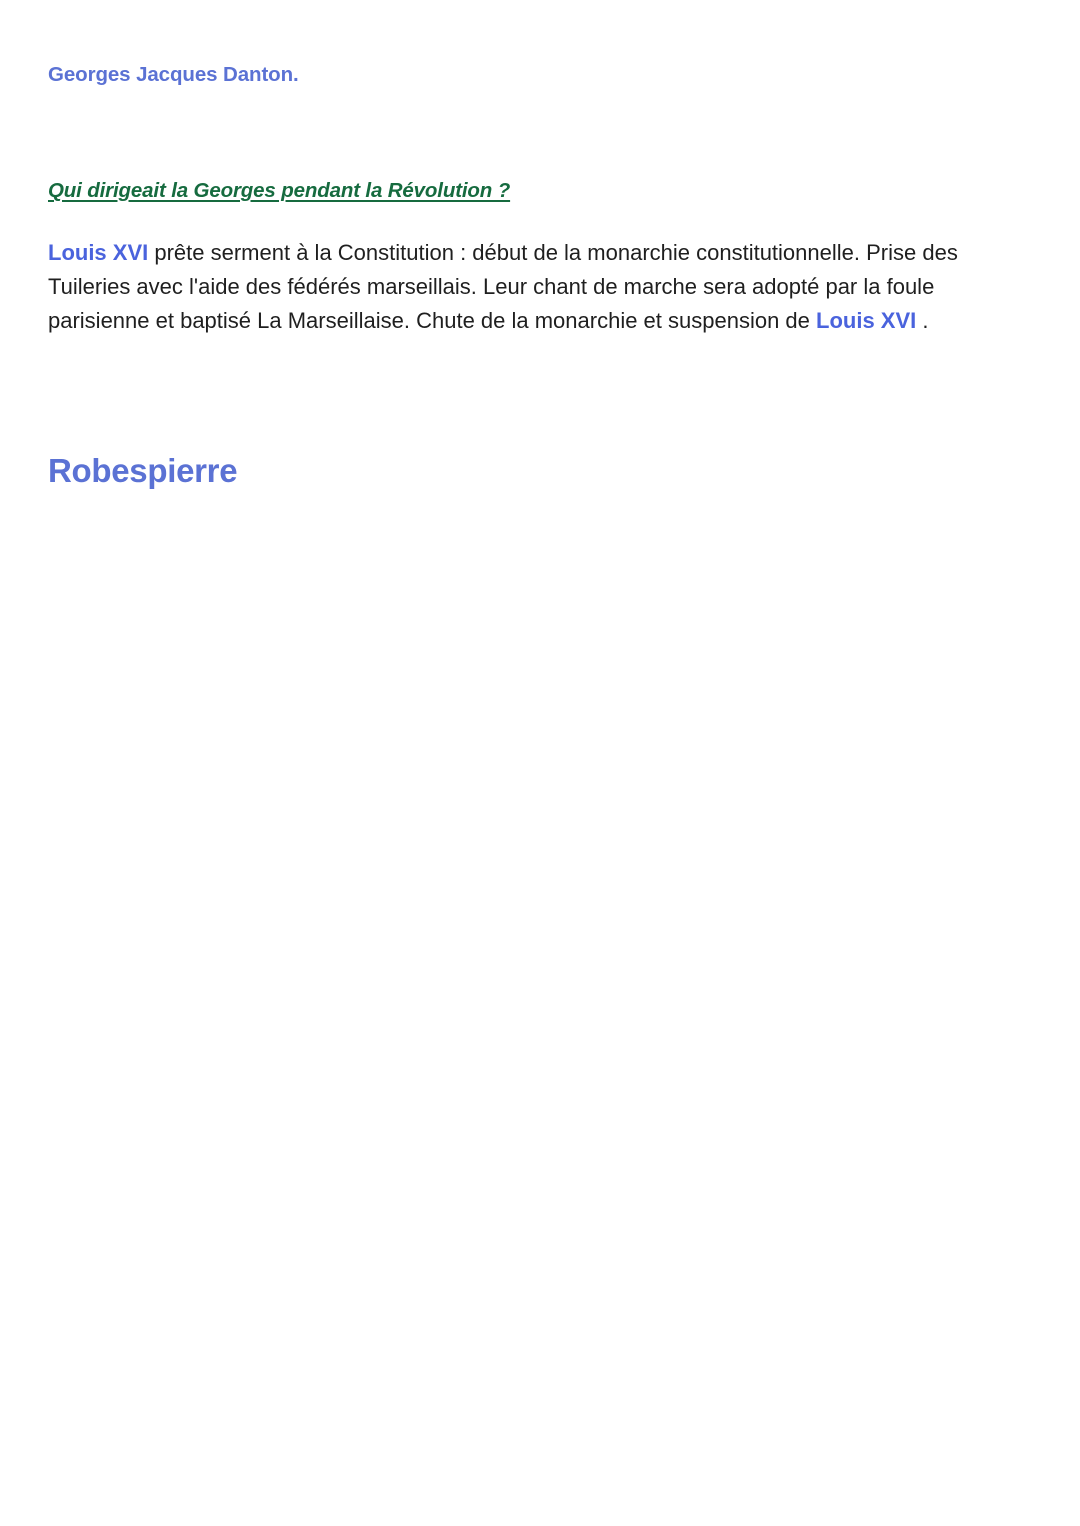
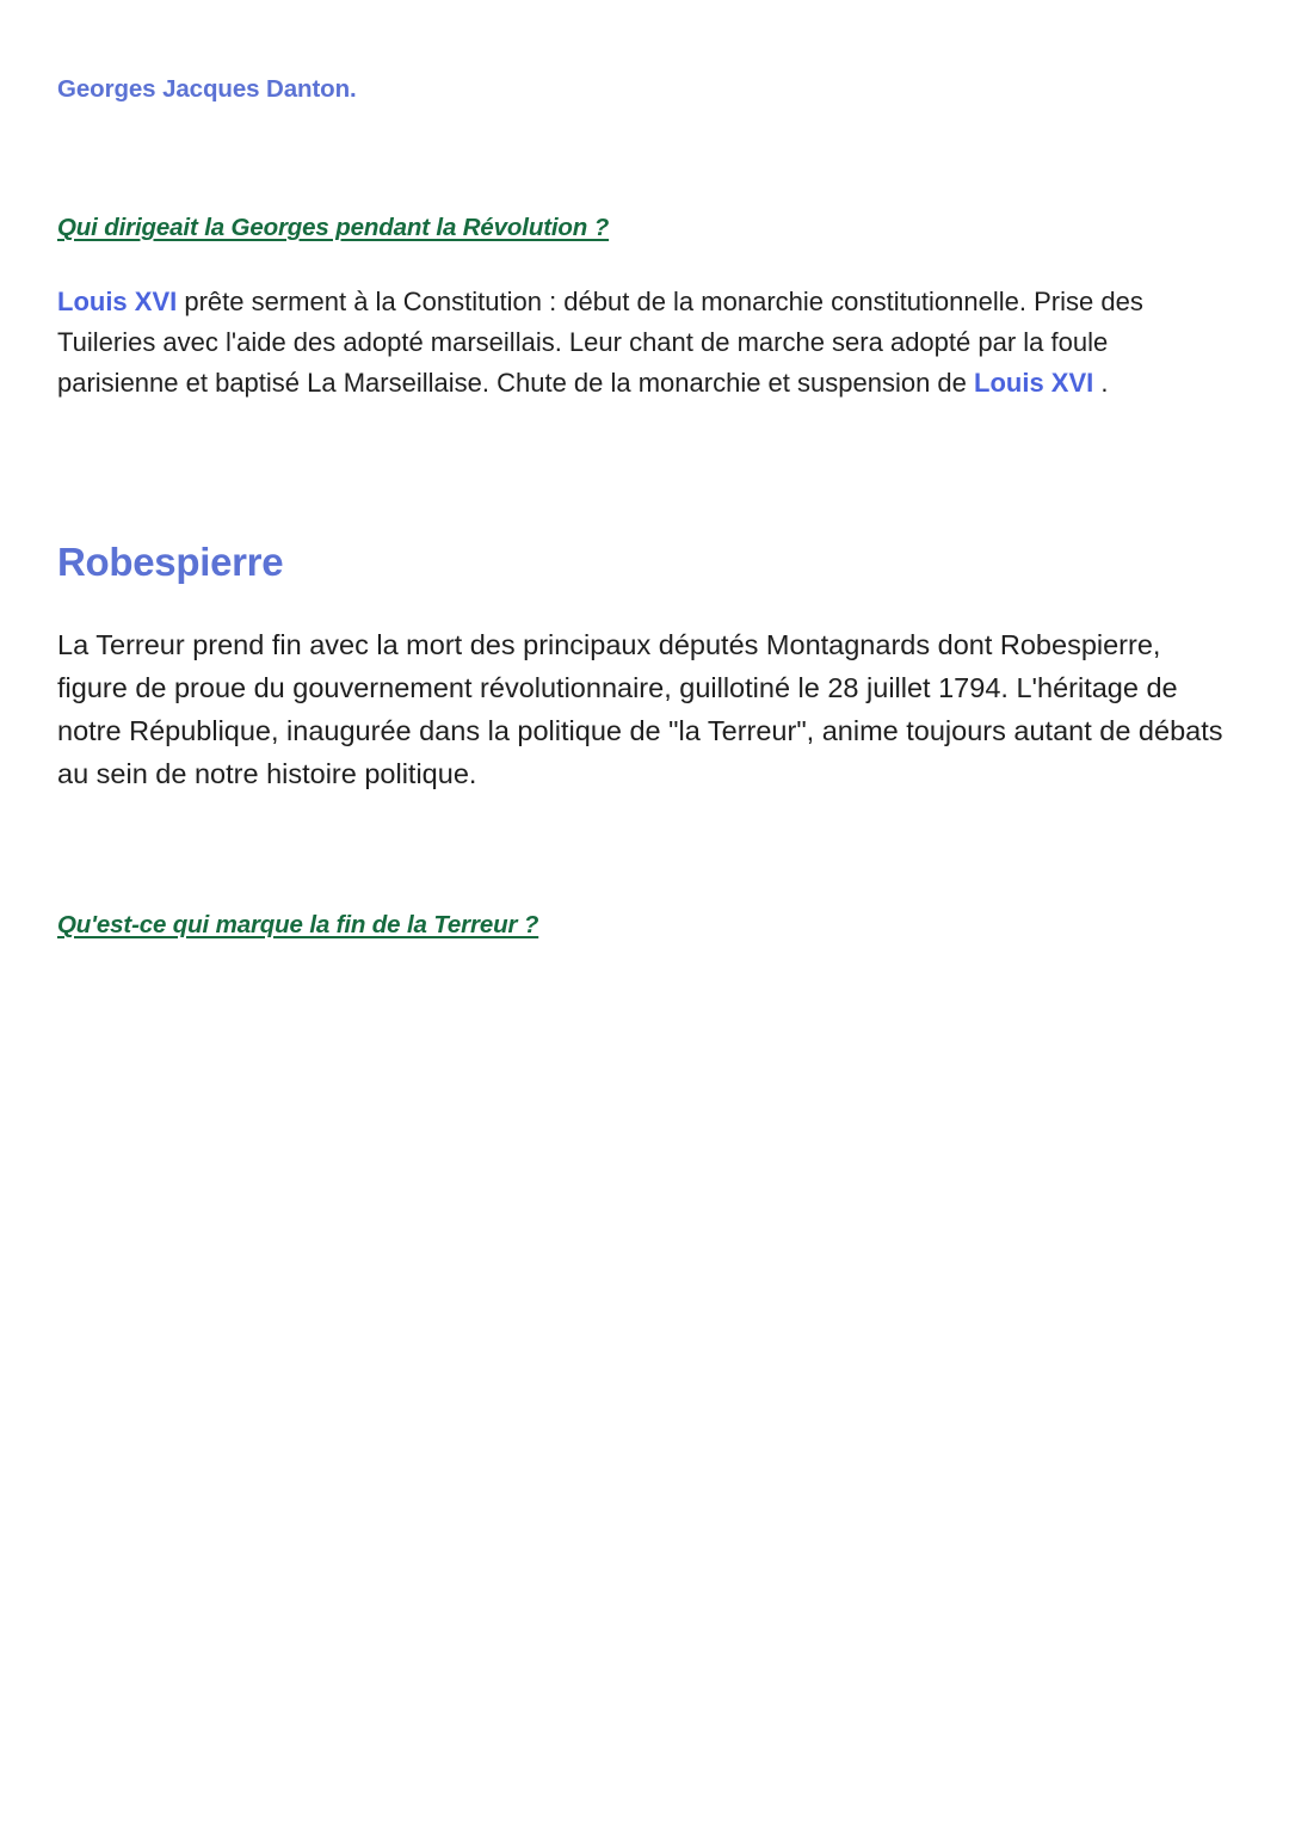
  Georges Jacques Danton.
  Qui dirigeait la Georges pendant la Révolution ?
- Louis XVI prête serment à la Constitution : début de la monarchie constitutionnelle. Prise des Tuileries avec l'aide des fédérés marseillais. Leur chant de marche sera adopté par la foule parisienne et baptisé La Marseillaise. Chute de la monarchie et suspension de Louis XVI .
+ Louis XVI prête serment à la Constitution : début de la monarchie constitutionnelle. Prise des Tuileries avec l'aide des adopté marseillais. Leur chant de marche sera adopté par la foule parisienne et baptisé La Marseillaise. Chute de la monarchie et suspension de Louis XVI .
  Robespierre
+ La Terreur prend fin avec la mort des principaux députés Montagnards dont Robespierre, figure de proue du gouvernement révolutionnaire, guillotiné le 28 juillet 1794. L'héritage de notre République, inaugurée dans la politique de "la Terreur", anime toujours autant de débats au sein de notre histoire politique.
+ Qu'est-ce qui marque la fin de la Terreur ?
